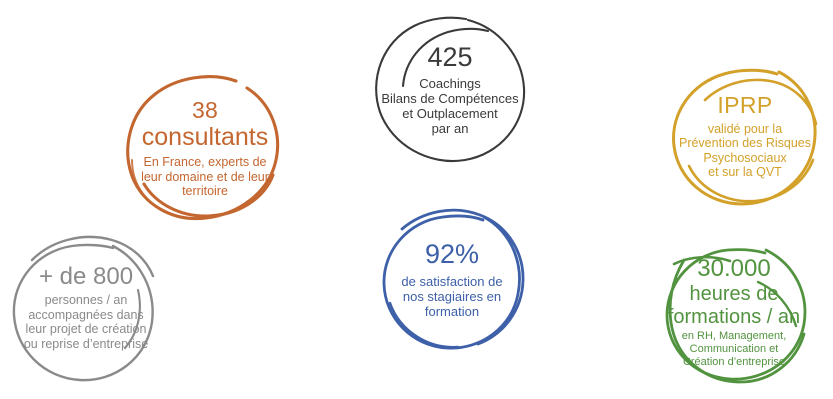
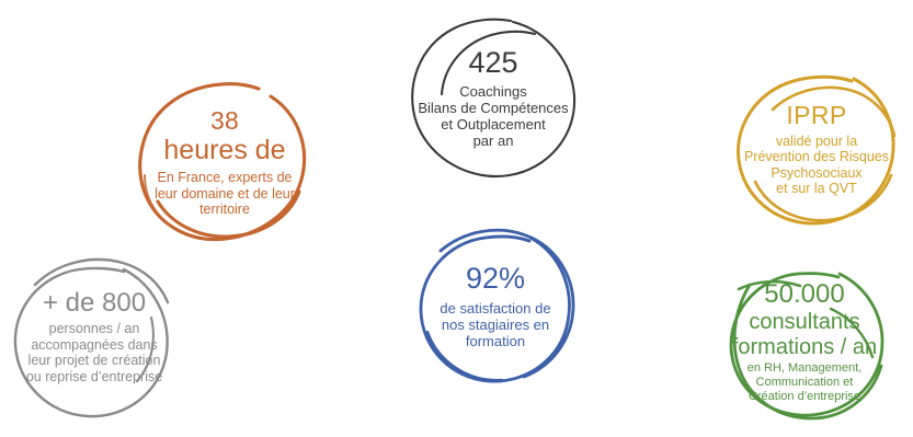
  38
- consultants
+ heures de
  En France, experts de
  leur domaine et de leur
  territoire
  425
  Coachings
  Bilans de Compétences
  et Outplacement
  par an
  IPRP
  validé pour la
  Prévention des Risques
  Psychosociaux
  et sur la QVT
  + de 800
  personnes / an
  accompagnées dans
  leur projet de création
  ou reprise d’entreprise
  92%
  de satisfaction de
  nos stagiaires en
  formation
- 30.000
+ 50.000
- heures de
+ consultants
  formations / an
  en RH, Management,
  Communication et
  Création d’entreprise
